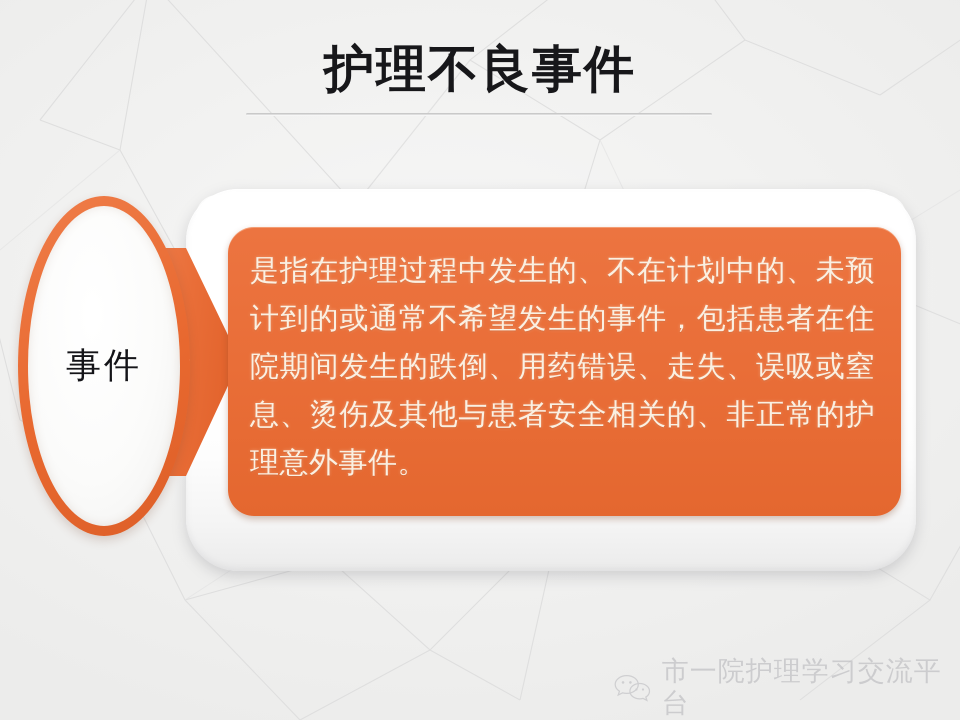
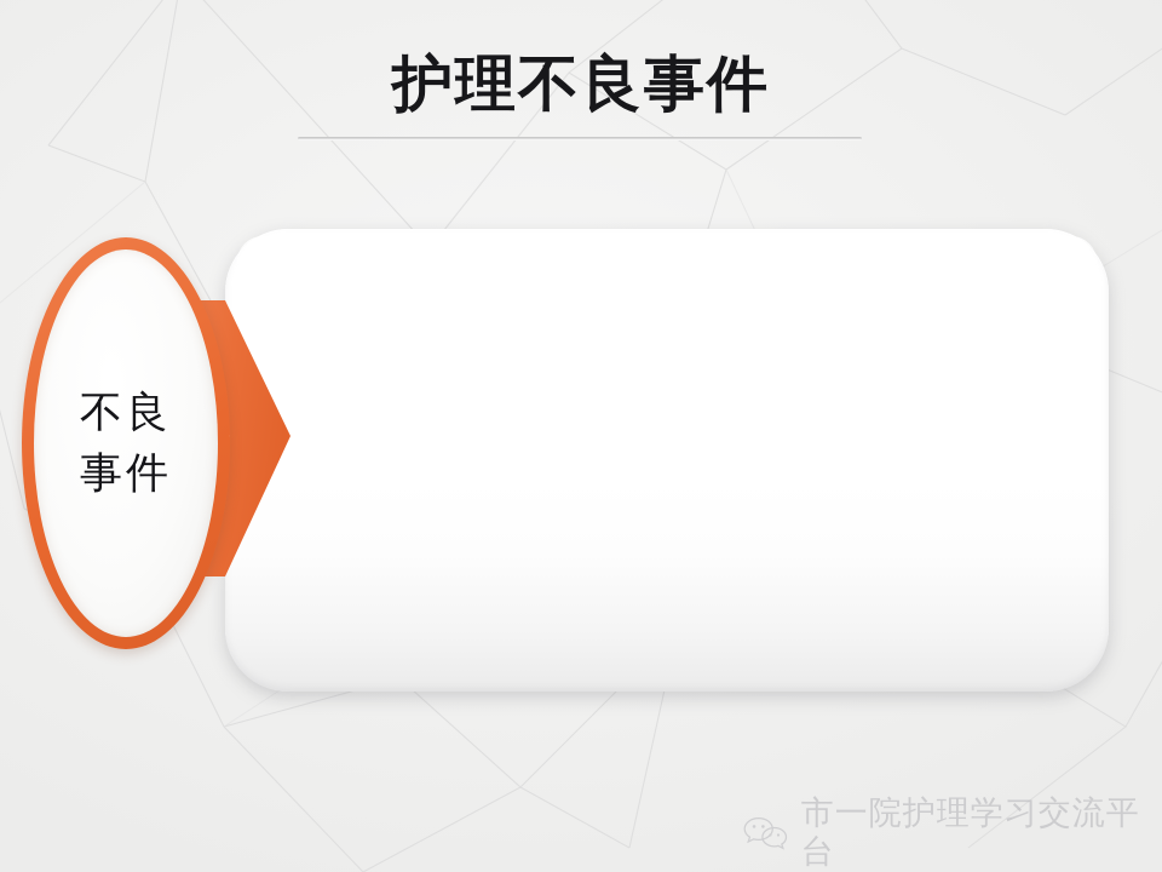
  护理不良事件
+ 不良
  事件
- 是指在护理过程中发生的、不在计划中的、未预计到的或通常不希望发生的事件，包括患者在住院期间发生的跌倒、用药错误、走失、误吸或窒息、烫伤及其他与患者安全相关的、非正常的护理意外事件。
  市一院护理学习交流平台
